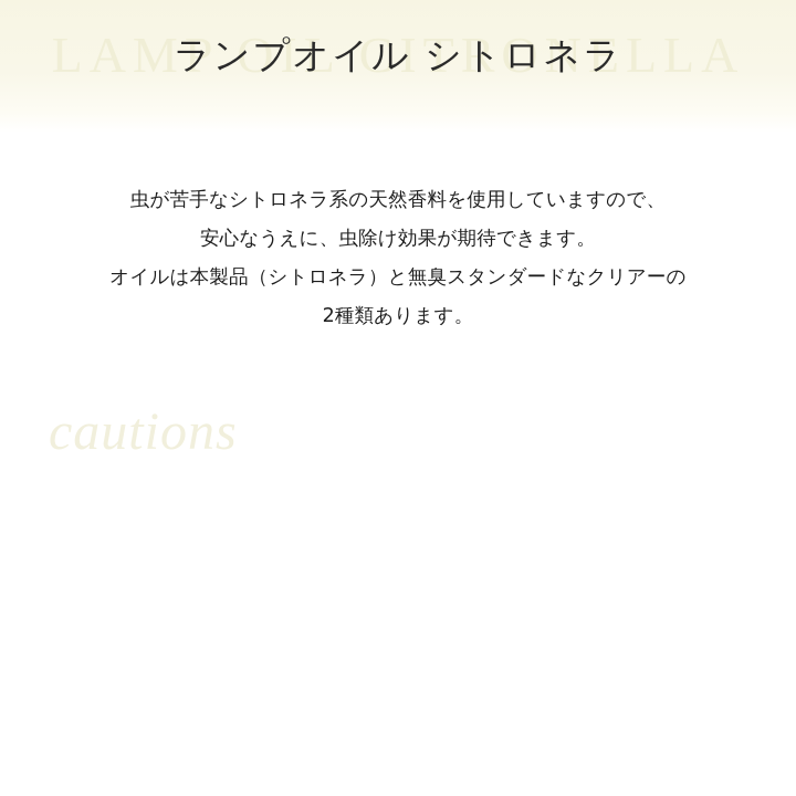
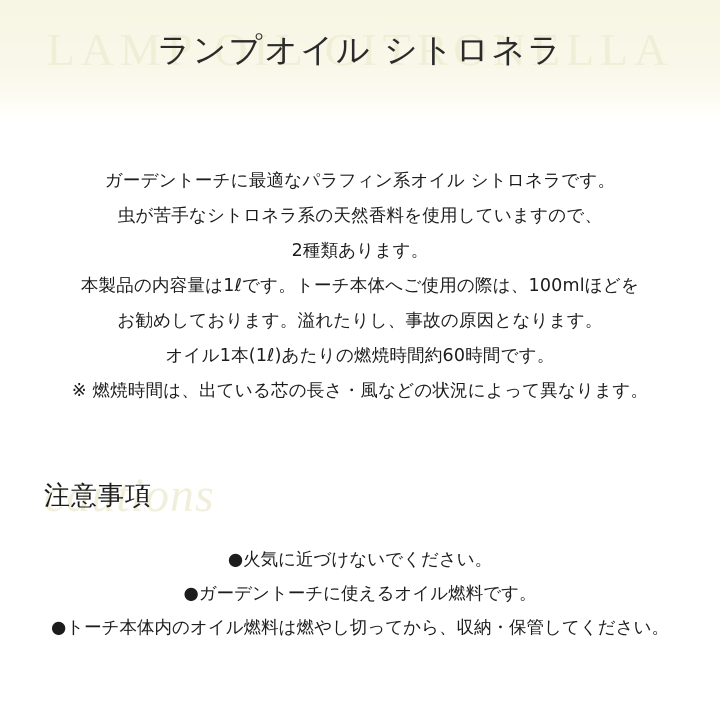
  LAMP OIL CITRONELLA
  ランプオイル シトロネラ
+ ガーデントーチに最適なパラフィン系オイル シトロネラです。
  虫が苦手なシトロネラ系の天然香料を使用していますので、
- 安心なうえに、虫除け効果が期待できます。
- オイルは本製品（シトロネラ）と無臭スタンダードなクリアーの
  2種類あります。
+ 本製品の内容量は1ℓです。トーチ本体へご使用の際は、100mlほどを
+ お勧めしております。溢れたりし、事故の原因となります。
+ オイル1本(1ℓ)あたりの燃焼時間約60時間です。
+ ※ 燃焼時間は、出ている芯の長さ・風などの状況によって異なります。
  cautions
+ 注意事項
+ ●火気に近づけないでください。
+ ●ガーデントーチに使えるオイル燃料です。
+ ●トーチ本体内のオイル燃料は燃やし切ってから、収納・保管してください。
